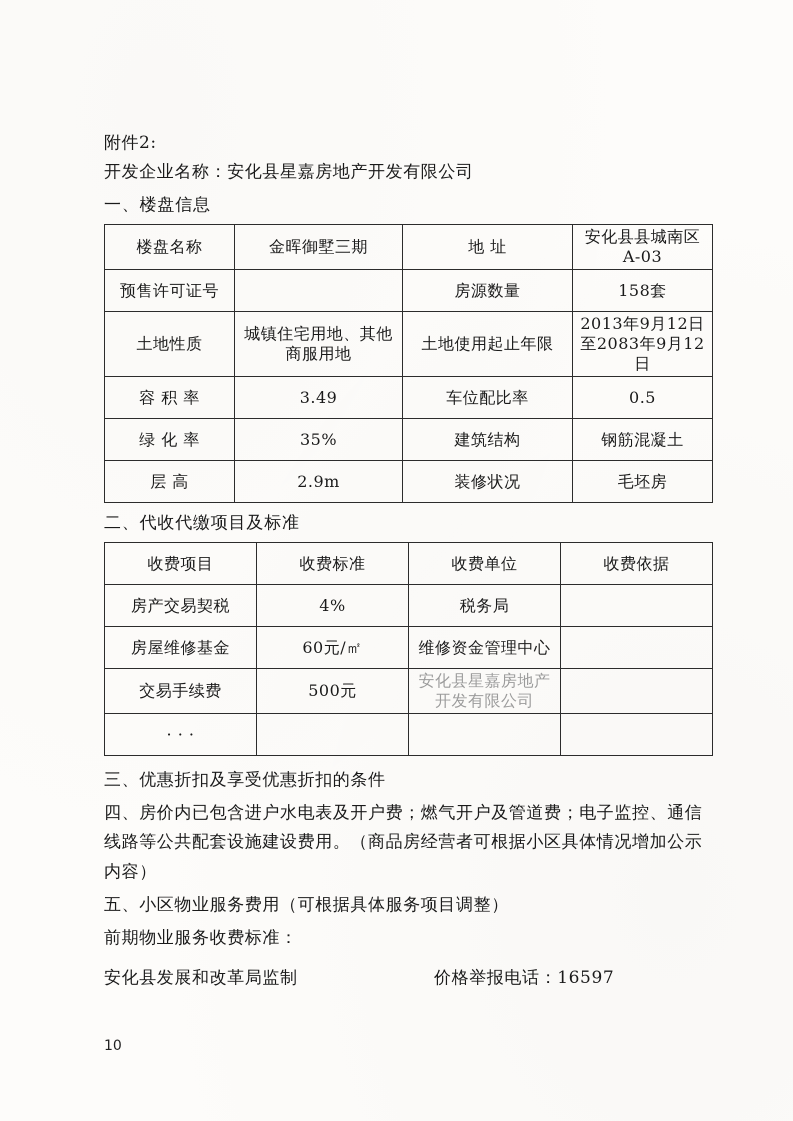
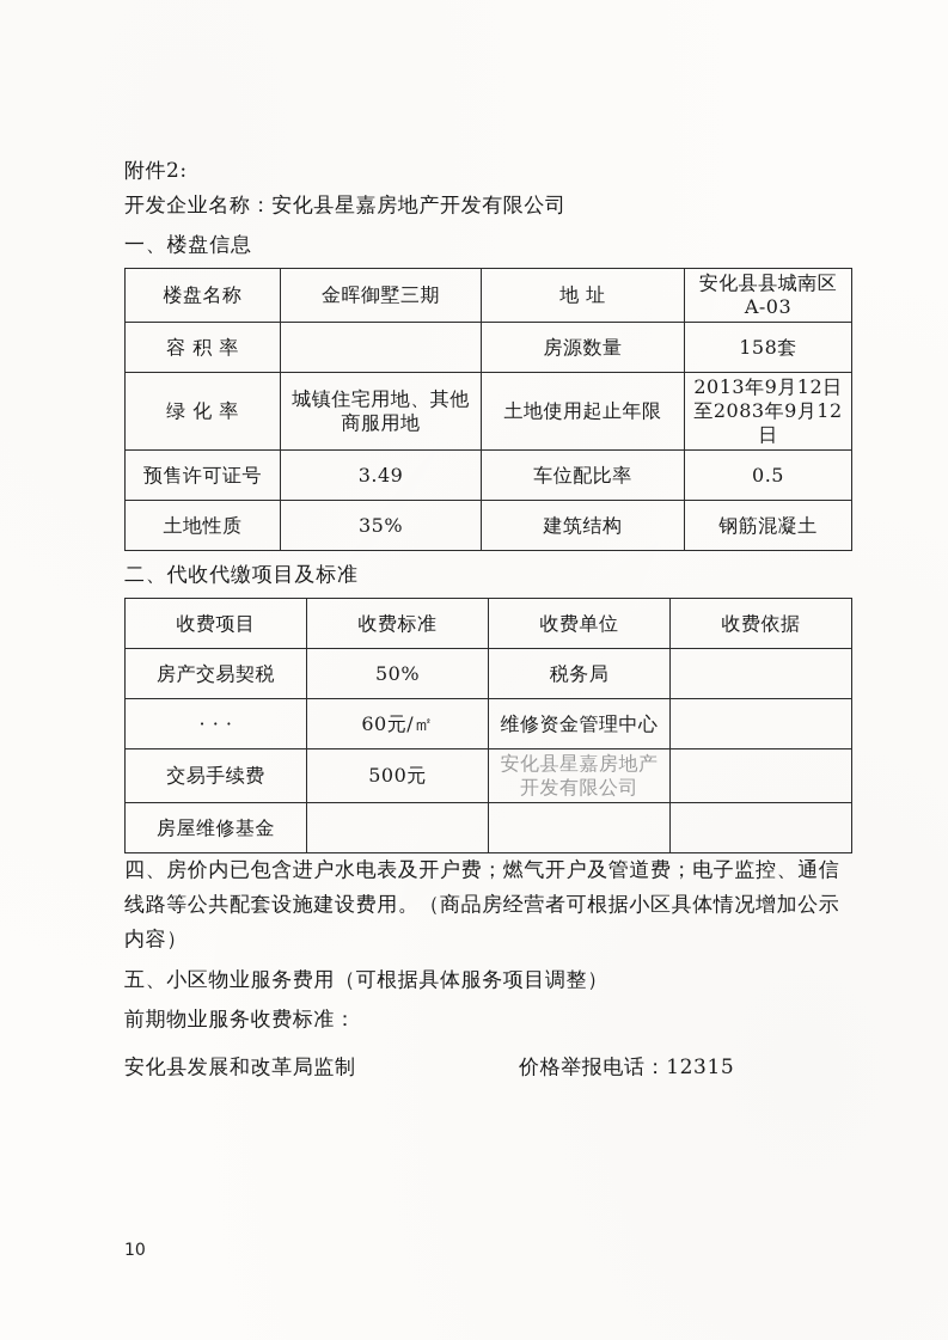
  附件2:
  开发企业名称：安化县星嘉房地产开发有限公司
  一、楼盘信息
  楼盘名称	金晖御墅三期	地 址	安化县县城南区A-03
- 预售许可证号		房源数量	158套
+ 容 积 率		房源数量	158套
- 土地性质	城镇住宅用地、其他商服用地	土地使用起止年限	2013年9月12日至2083年9月12日
+ 绿 化 率	城镇住宅用地、其他商服用地	土地使用起止年限	2013年9月12日至2083年9月12日
- 容 积 率	3.49	车位配比率	0.5
+ 预售许可证号	3.49	车位配比率	0.5
- 绿 化 率	35%	建筑结构	钢筋混凝土
+ 土地性质	35%	建筑结构	钢筋混凝土
- 层 高	2.9m	装修状况	毛坯房
  二、代收代缴项目及标准
  收费项目	收费标准	收费单位	收费依据
- 房产交易契税	4%	税务局
+ 房产交易契税	50%	税务局
- 房屋维修基金	60元/㎡	维修资金管理中心
+ · · ·	60元/㎡	维修资金管理中心
  交易手续费	500元	安化县星嘉房地产开发有限公司
- · · ·
+ 房屋维修基金
- 三、优惠折扣及享受优惠折扣的条件
  四、房价内已包含进户水电表及开户费；燃气开户及管道费；电子监控、通信线路等公共配套设施建设费用。（商品房经营者可根据小区具体情况增加公示内容）
  五、小区物业服务费用（可根据具体服务项目调整）
  前期物业服务收费标准：
  安化县发展和改革局监制
- 价格举报电话：16597
+ 价格举报电话：12315
  10
